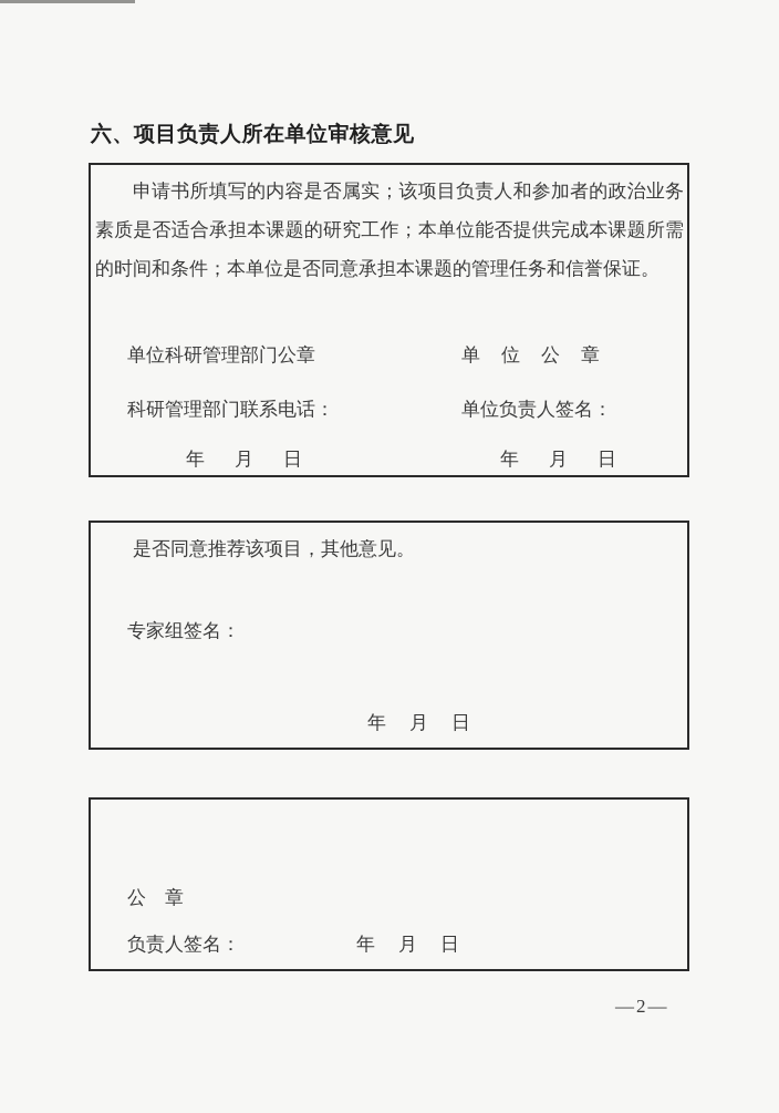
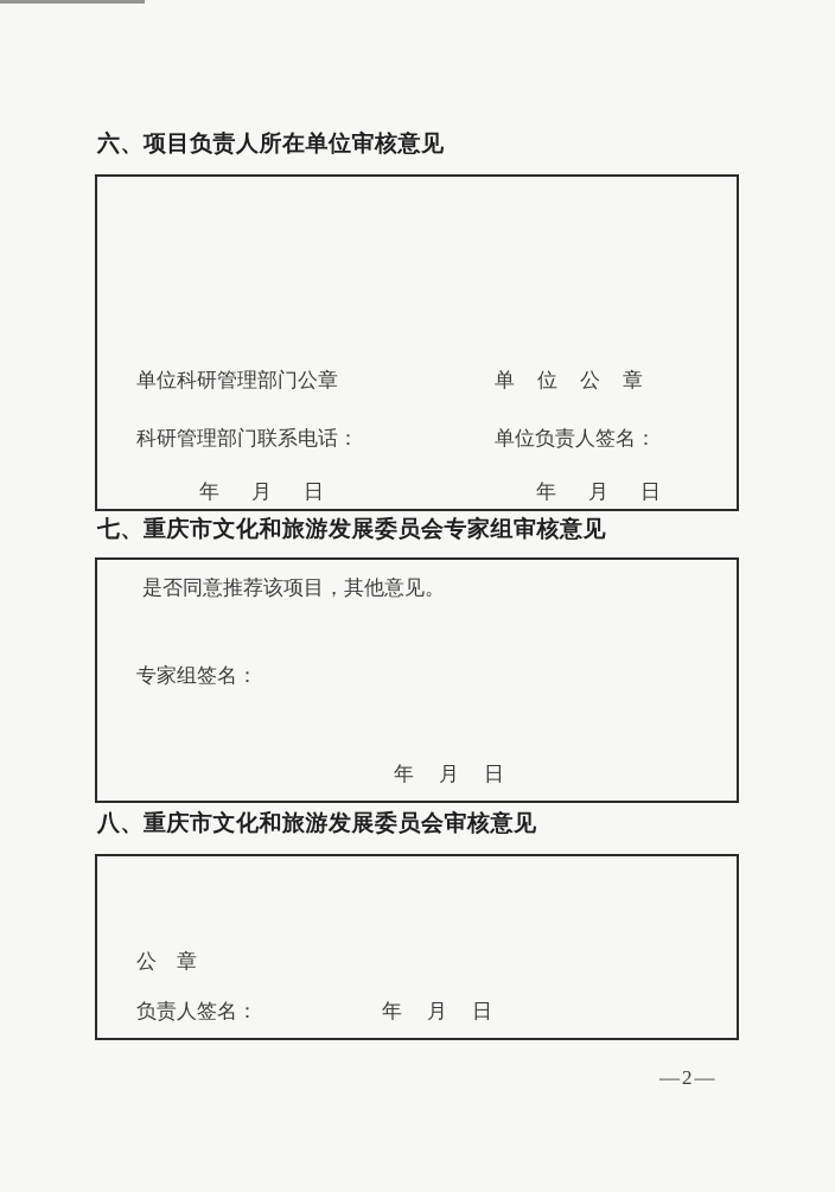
  六、项目负责人所在单位审核意见
- 申请书所填写的内容是否属实；该项目负责人和参加者的政治业务素质是否适合承担本课题的研究工作；本单位能否提供完成本课题所需的时间和条件；本单位是否同意承担本课题的管理任务和信誉保证。
  单位科研管理部门公章
  单 位 公 章
  科研管理部门联系电话：
  单位负责人签名：
  年 月 日
  年 月 日
+ 七、重庆市文化和旅游发展委员会专家组审核意见
  是否同意推荐该项目，其他意见。
  专家组签名：
  年 月 日
+ 八、重庆市文化和旅游发展委员会审核意见
  公 章
  负责人签名：
  年 月 日
  —2—
